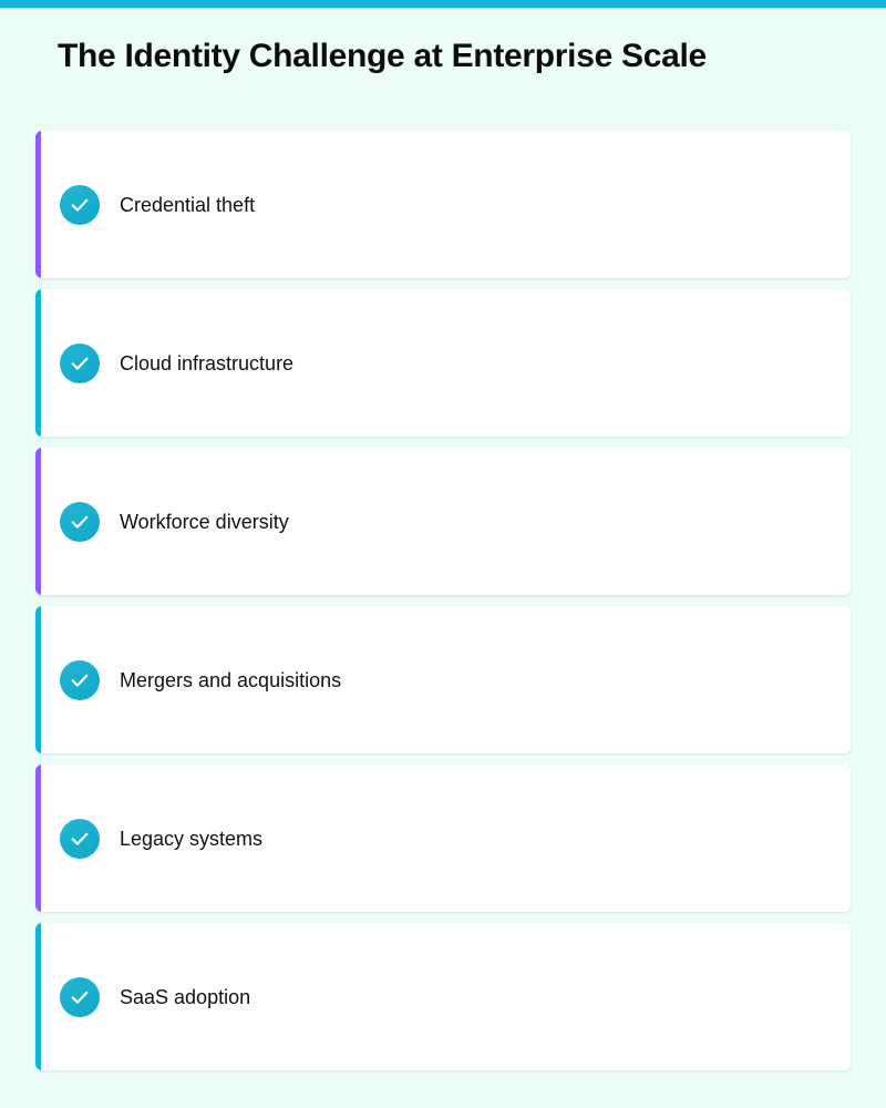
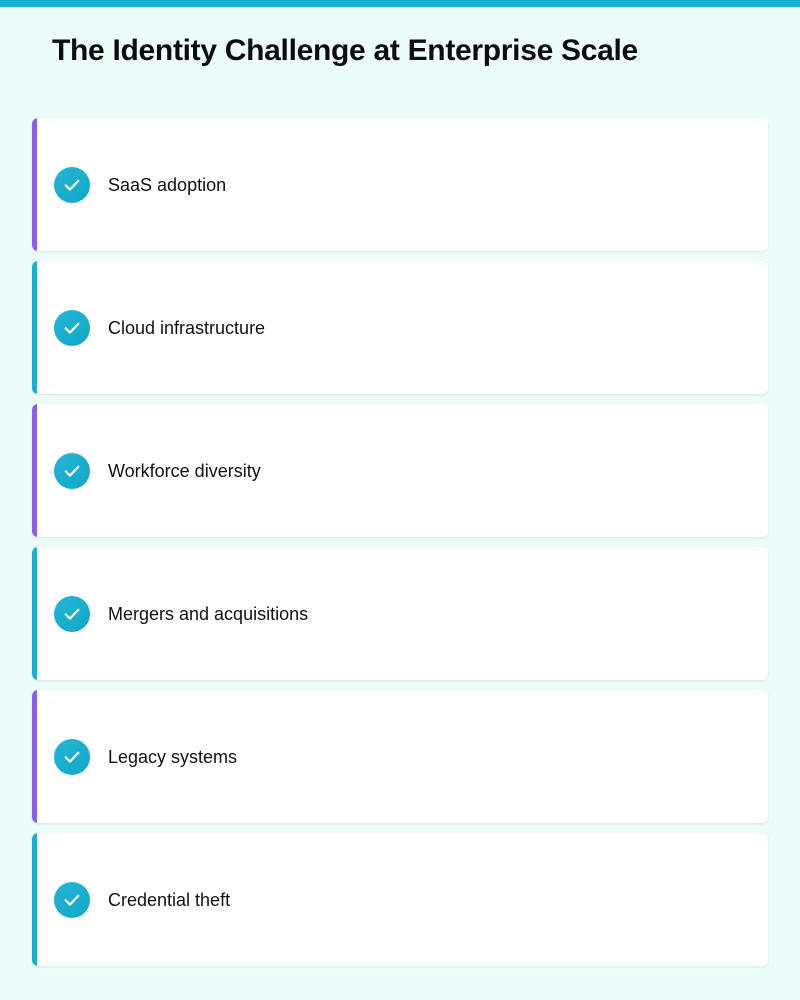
  The Identity Challenge at Enterprise Scale
- Credential theft
+ SaaS adoption
  Cloud infrastructure
  Workforce diversity
  Mergers and acquisitions
  Legacy systems
- SaaS adoption
+ Credential theft
